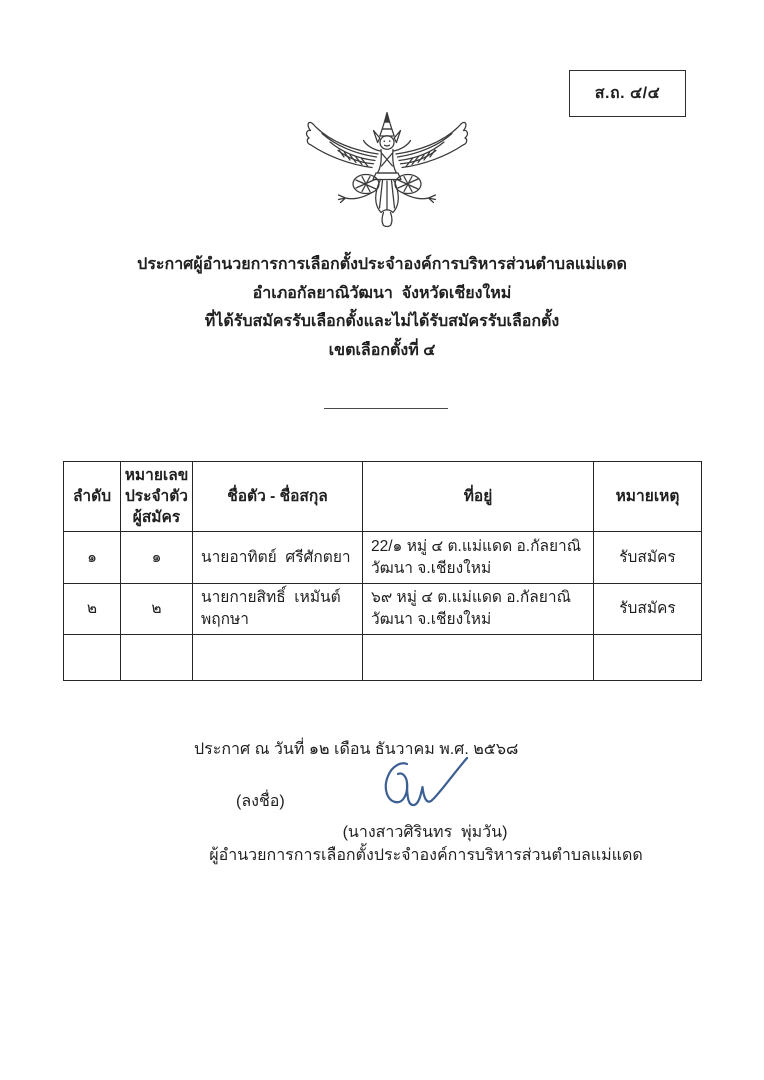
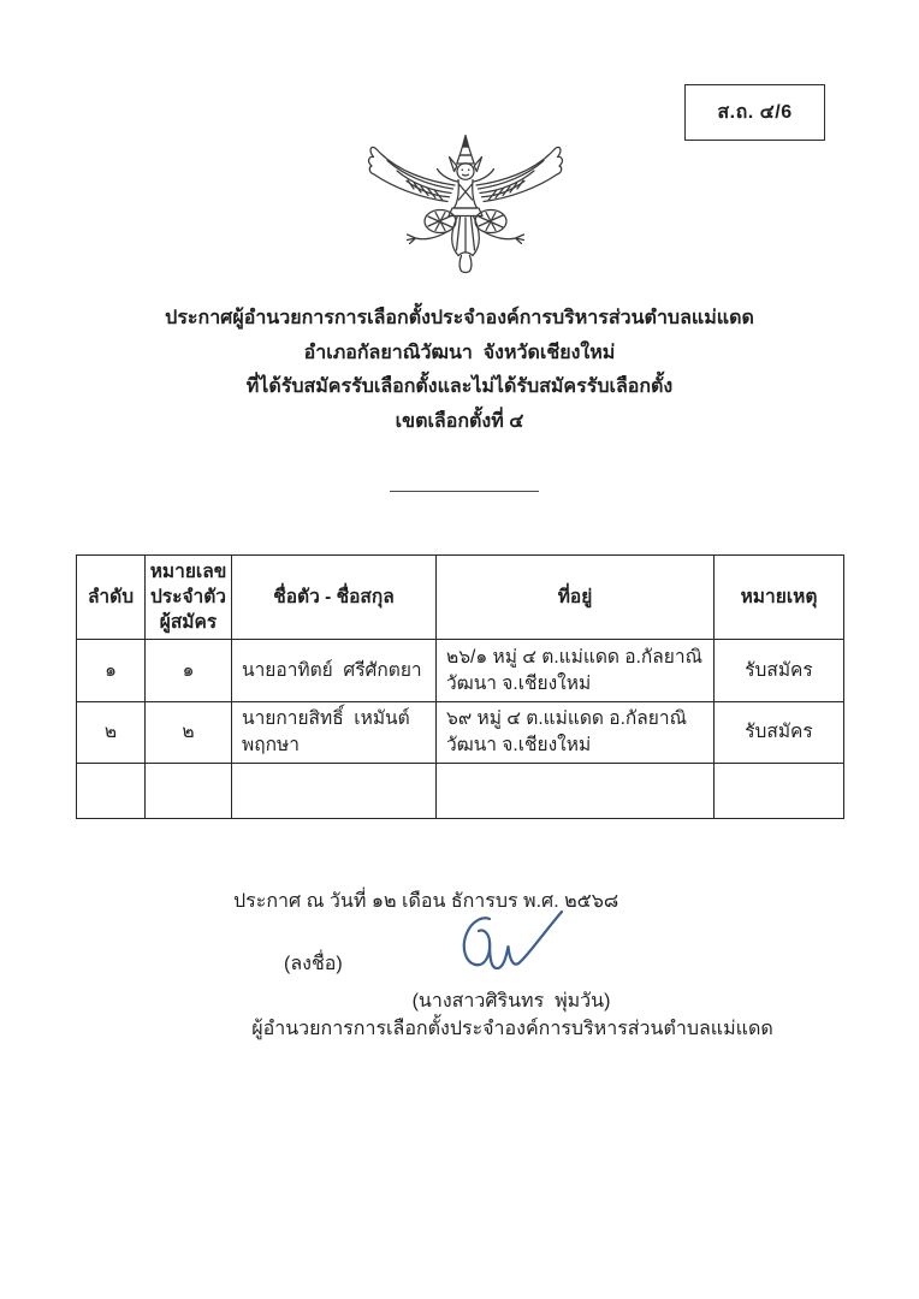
- ส.ถ. ๔/๔
+ ส.ถ. ๔/6
  ประกาศผู้อำนวยการการเลือกตั้งประจำองค์การบริหารส่วนตำบลแม่แดด
  อำเภอกัลยาณิวัฒนา จังหวัดเชียงใหม่
  ที่ได้รับสมัครรับเลือกตั้งและไม่ได้รับสมัครรับเลือกตั้ง
  เขตเลือกตั้งที่ ๔
  ลำดับ	หมายเลข ประจำตัว ผู้สมัคร	ชื่อตัว - ชื่อสกุล	ที่อยู่	หมายเหตุ
- ๑	๑	นายอาทิตย์ ศรีศักตยา	22/๑ หมู่ ๔ ต.แม่แดด อ.กัลยาณิวัฒนา จ.เชียงใหม่	รับสมัคร
+ ๑	๑	นายอาทิตย์ ศรีศักตยา	๒๖/๑ หมู่ ๔ ต.แม่แดด อ.กัลยาณิวัฒนา จ.เชียงใหม่	รับสมัคร
  ๒	๒	นายกายสิทธิ์ เหมันต์พฤกษา	๖๙ หมู่ ๔ ต.แม่แดด อ.กัลยาณิวัฒนา จ.เชียงใหม่	รับสมัคร
- ประกาศ ณ วันที่ ๑๒ เดือน ธันวาคม พ.ศ. ๒๕๖๘
+ ประกาศ ณ วันที่ ๑๒ เดือน ธัการบร พ.ศ. ๒๕๖๘
  (ลงชื่อ)
  (นางสาวศิรินทร พุ่มวัน)
  ผู้อำนวยการการเลือกตั้งประจำองค์การบริหารส่วนตำบลแม่แดด
